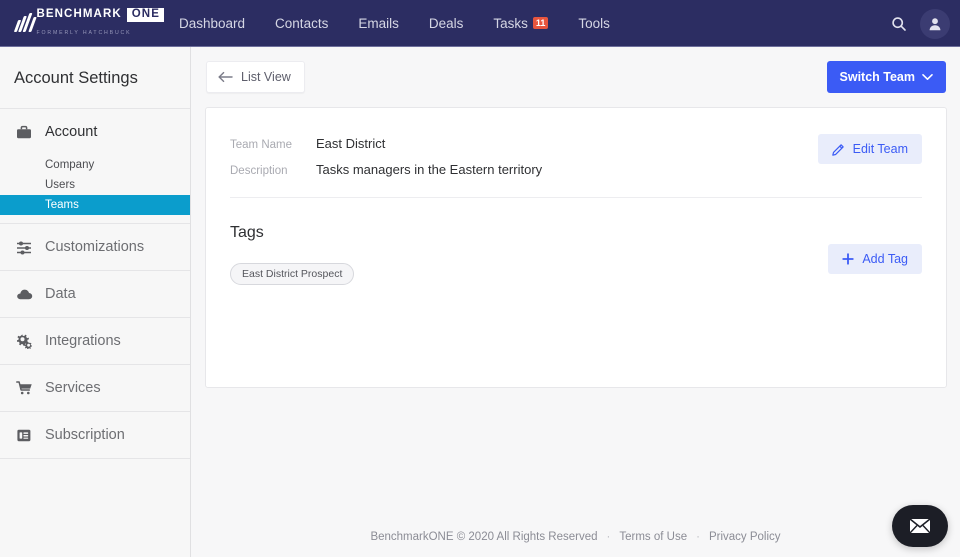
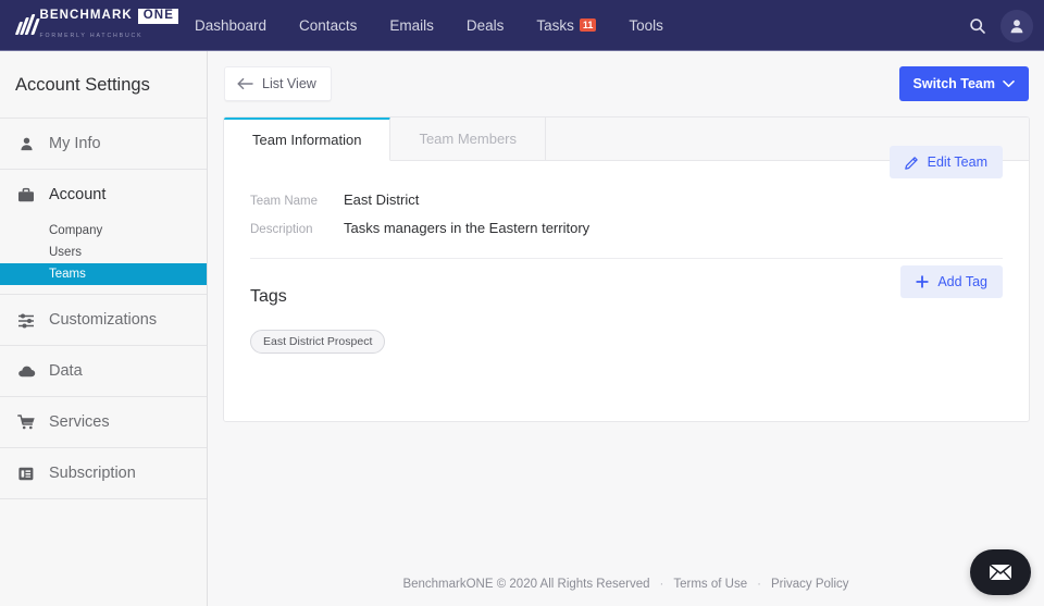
  BENCHMARK
  ONE
  Dashboard
  Contacts
  Emails
  Deals
  Tasks
  11
  Tools
  Account Settings
+ My Info
  Account
  Company
  Users
  Teams
  Customizations
  Data
- Integrations
  Services
  Subscription
  List View
  Switch Team
+ Team Information
+ Team Members
  Team Name
  East District
  Description
  Tasks managers in the Eastern territory
  Edit Team
  Tags
  Add Tag
  East District Prospect
  BenchmarkONE © 2020 All Rights Reserved
  ·
  Terms of Use
  ·
  Privacy Policy
